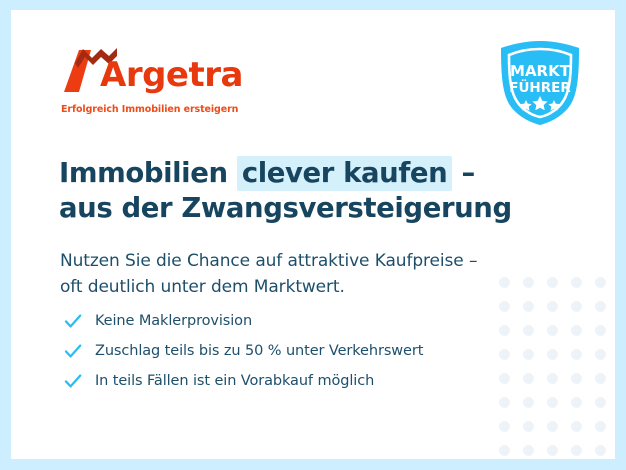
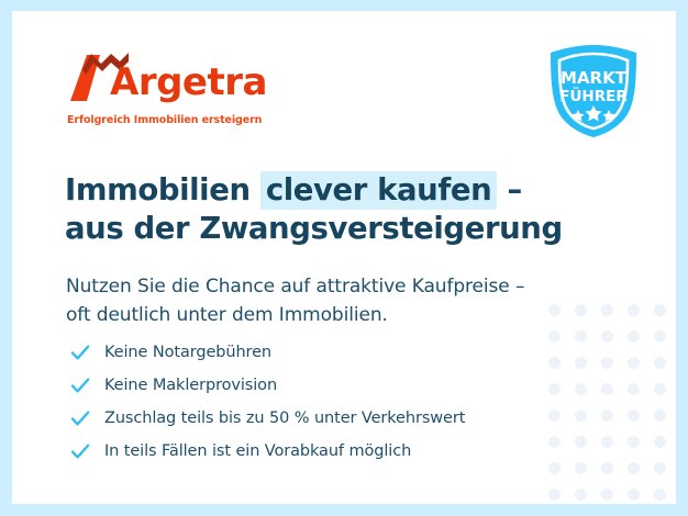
  Argetra
  Erfolgreich Immobilien ersteigern
  MARKT
  FÜHRER
  Immobilien clever kaufen –
  aus der Zwangsversteigerung
  Nutzen Sie die Chance auf attraktive Kaufpreise –
- oft deutlich unter dem Marktwert.
+ oft deutlich unter dem Immobilien.
+ Keine Notargebühren
  Keine Maklerprovision
  Zuschlag teils bis zu 50 % unter Verkehrswert
  In teils Fällen ist ein Vorabkauf möglich
